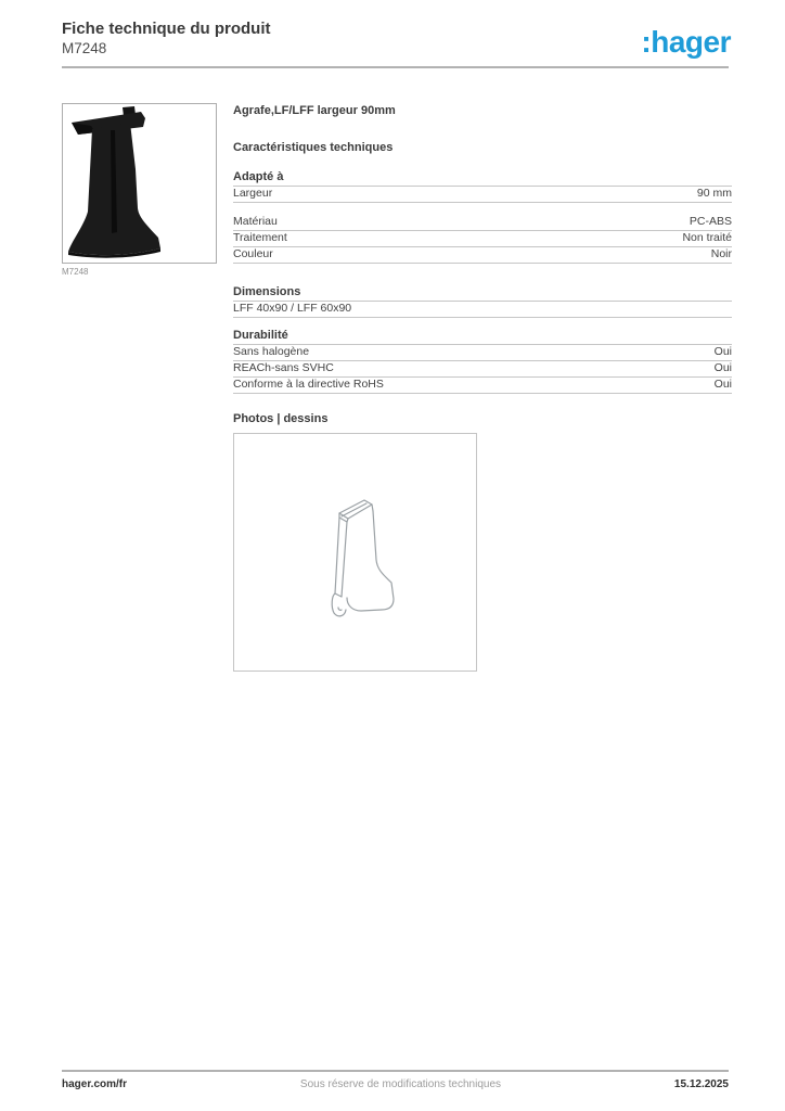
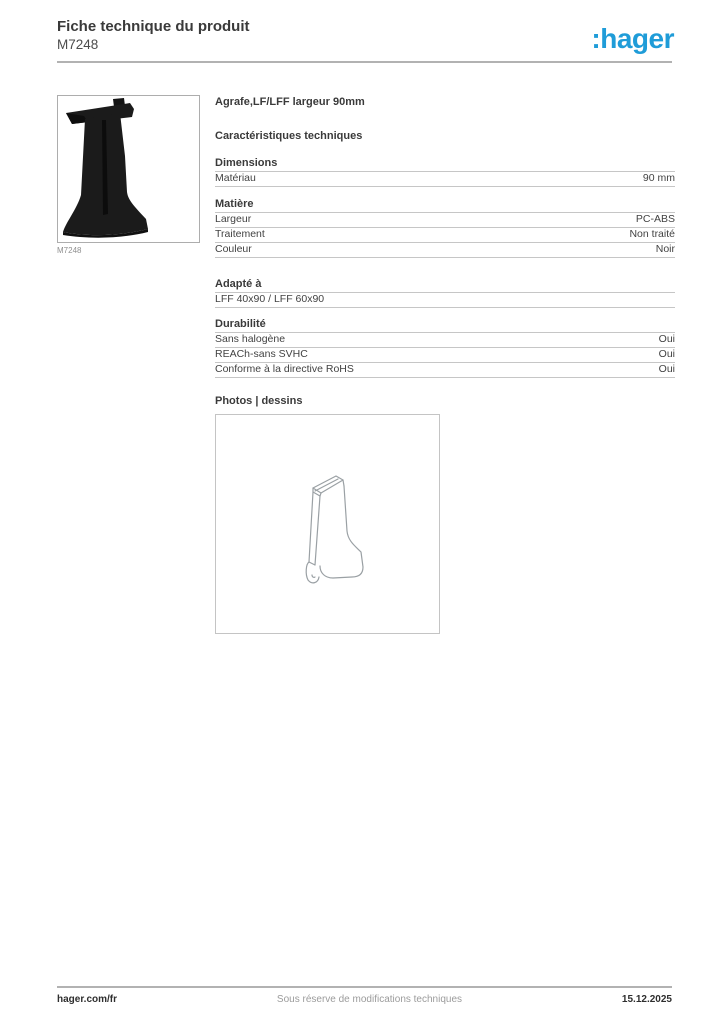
  Fiche technique du produit
  M7248
  :hager
  M7248
  Agrafe,LF/LFF largeur 90mm
  Caractéristiques techniques
- Adapté à
+ Dimensions
- Largeur
+ Matériau
  90 mm
+ Matière
- Matériau
+ Largeur
  PC-ABS
  Traitement
  Non traité
  Couleur
  Noir
- Dimensions
+ Adapté à
  LFF 40x90 / LFF 60x90
  Durabilité
  Sans halogène
  Oui
  REACh-sans SVHC
  Oui
  Conforme à la directive RoHS
  Oui
  Photos | dessins
  hager.com/fr
  Sous réserve de modifications techniques
  15.12.2025
